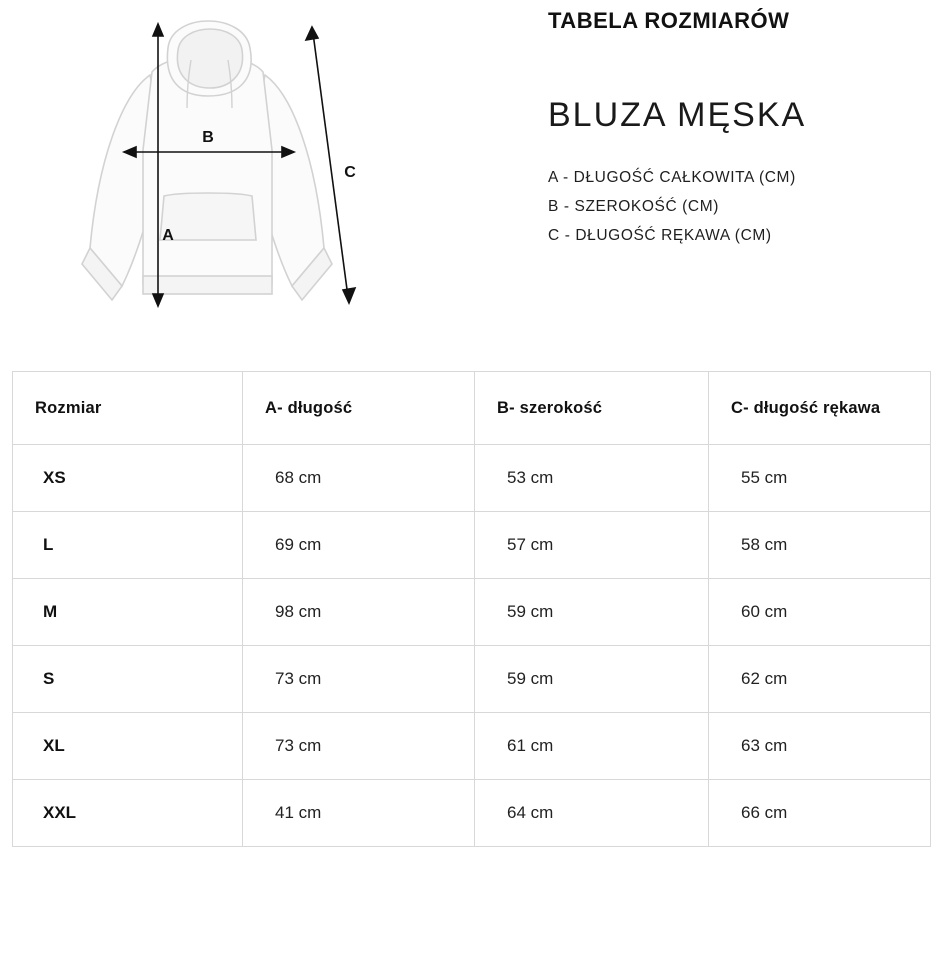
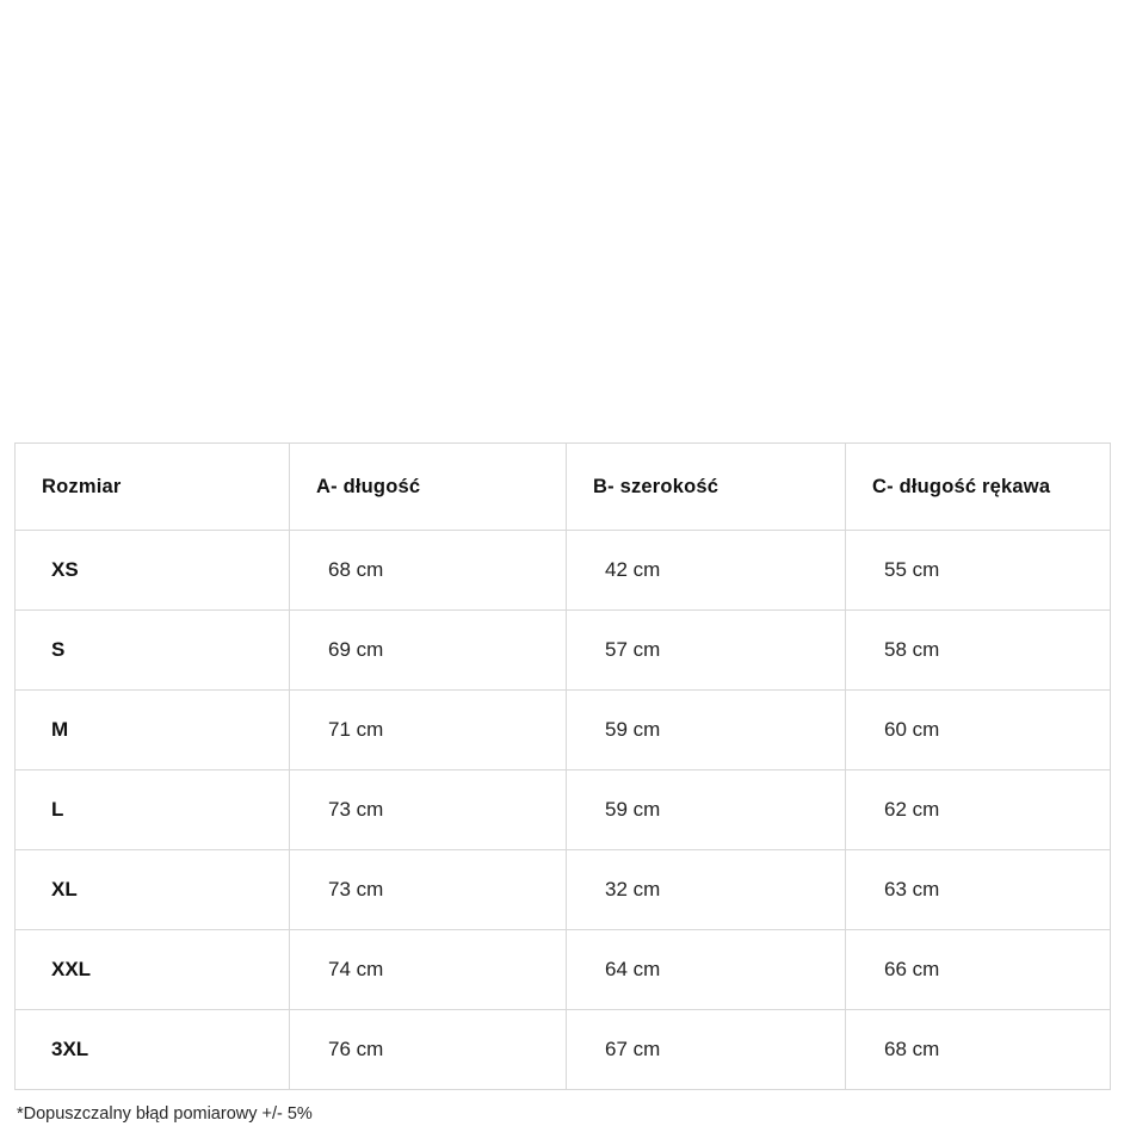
- B
- A
- C
- TABELA ROZMIARÓW
- BLUZA MĘSKA
- A - DŁUGOŚĆ CAŁKOWITA (CM)
- B - SZEROKOŚĆ (CM)
- C - DŁUGOŚĆ RĘKAWA (CM)
  Rozmiar	A- długość	B- szerokość	C- długość rękawa
- XS	68 cm	53 cm	55 cm
+ XS	68 cm	42 cm	55 cm
- L	69 cm	57 cm	58 cm
+ S	69 cm	57 cm	58 cm
- M	98 cm	59 cm	60 cm
+ M	71 cm	59 cm	60 cm
- S	73 cm	59 cm	62 cm
+ L	73 cm	59 cm	62 cm
- XL	73 cm	61 cm	63 cm
+ XL	73 cm	32 cm	63 cm
- XXL	41 cm	64 cm	66 cm
+ XXL	74 cm	64 cm	66 cm
+ 3XL	76 cm	67 cm	68 cm
+ *Dopuszczalny błąd pomiarowy +/- 5%
